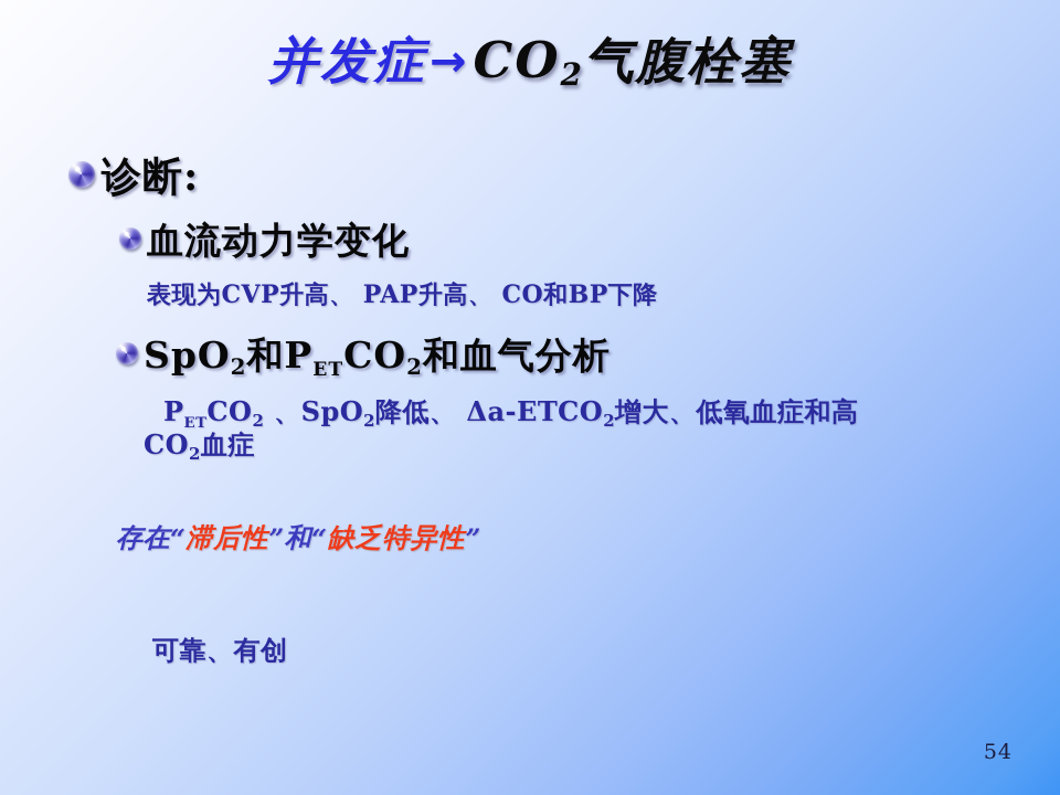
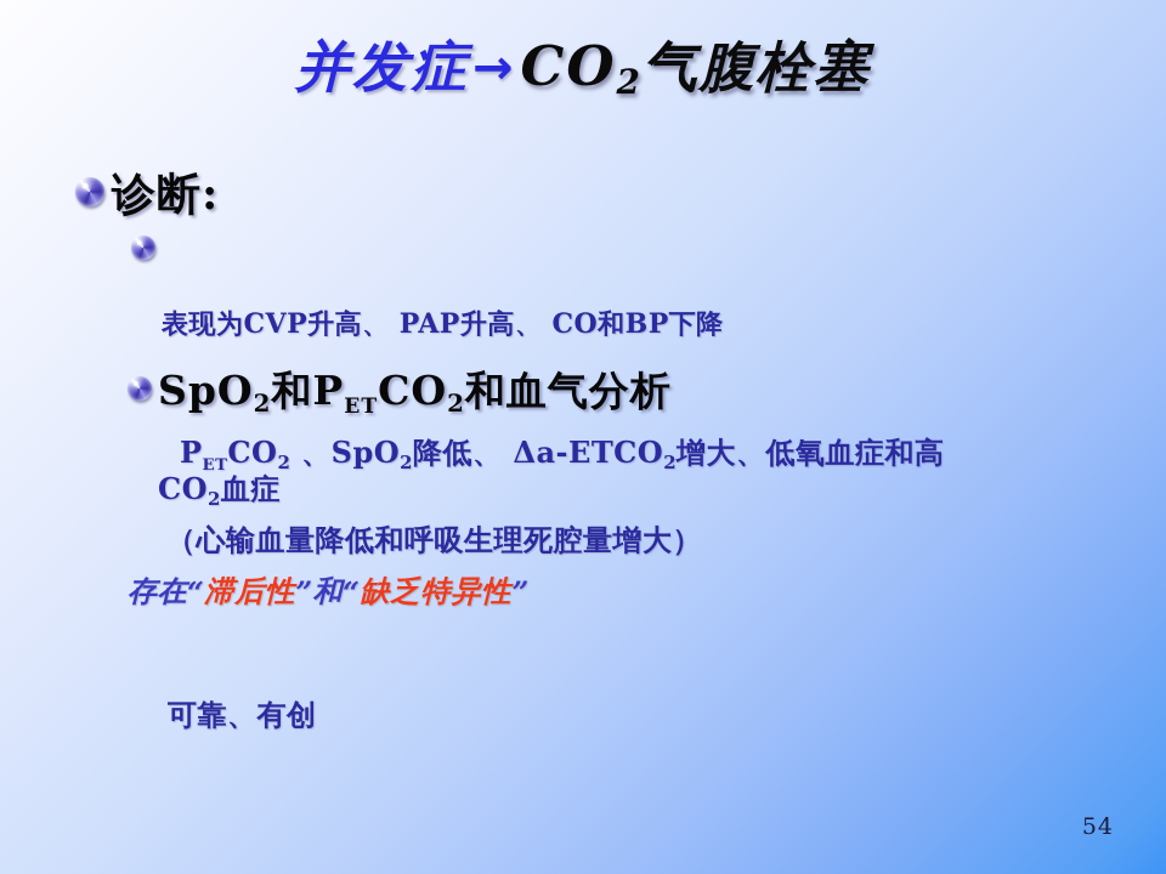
  并发症→ CO2气腹栓塞
  诊断:
- 血流动力学变化
  表现为CVP升高、 PAP升高、 CO和BP下降
  SpO2和PETCO2和血气分析
  PETCO2 、SpO2降低、 Δa-ETCO2增大、低氧血症和高
  CO2血症
+ （心输血量降低和呼吸生理死腔量增大）
  存在“滞后性”和“缺乏特异性”
  可靠、有创
  54
